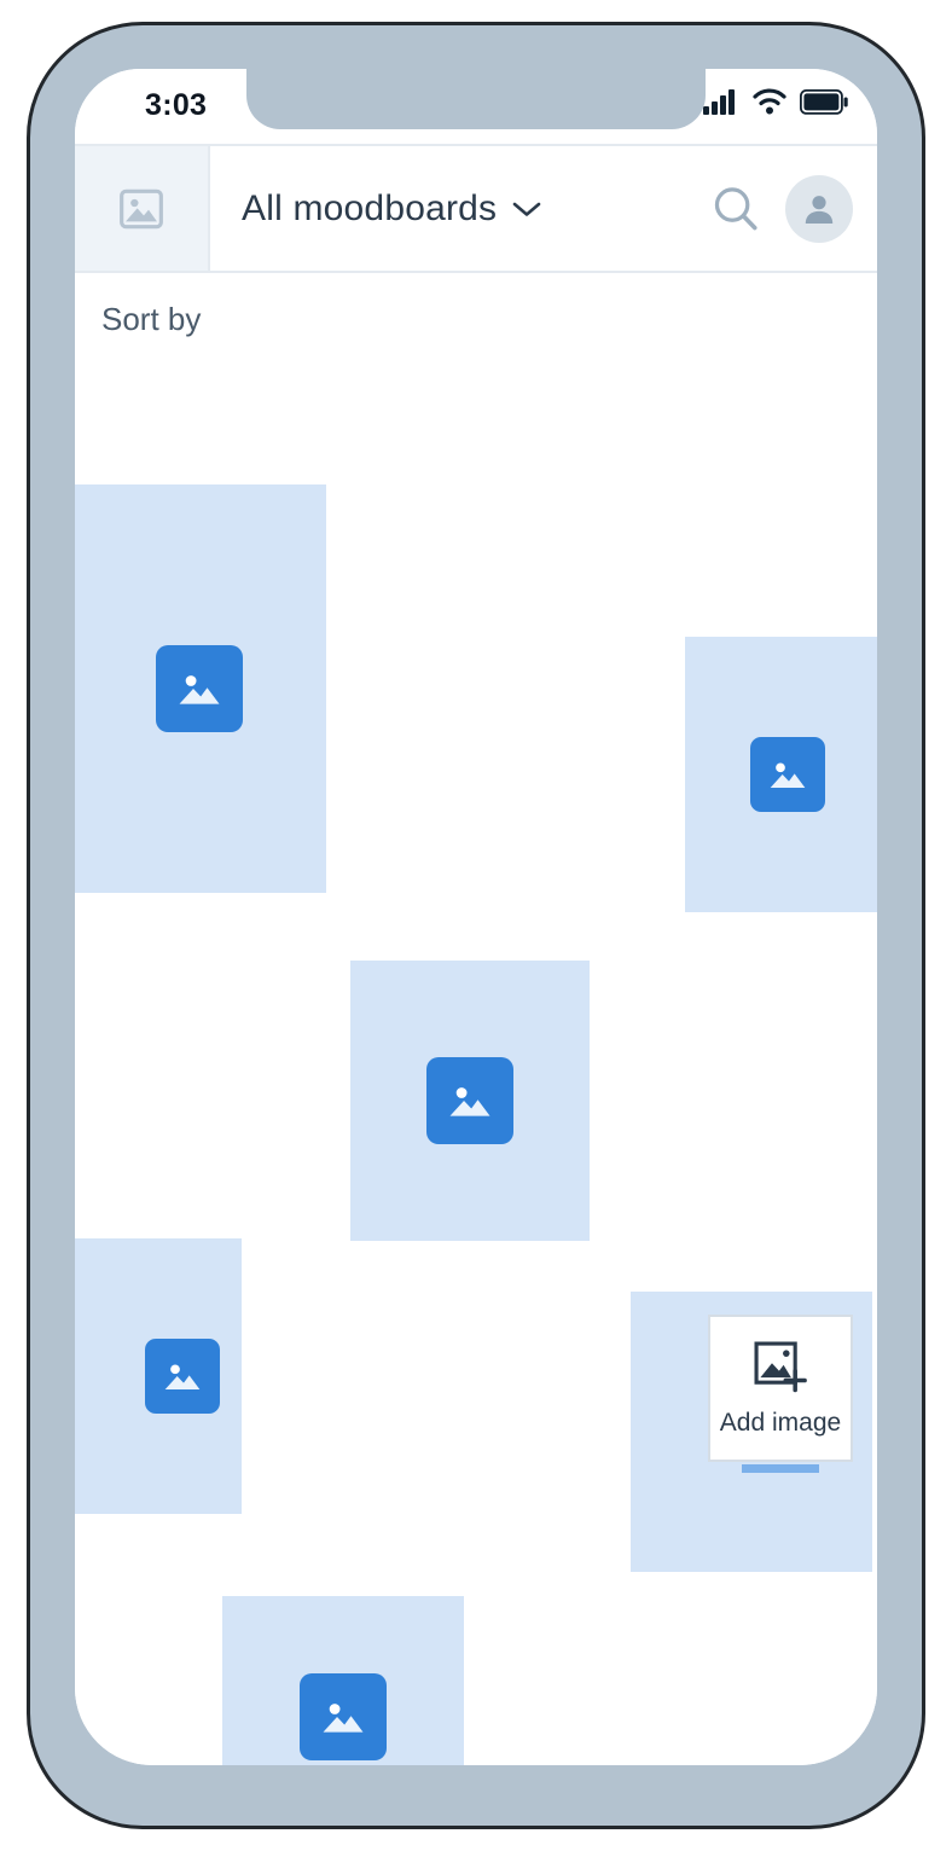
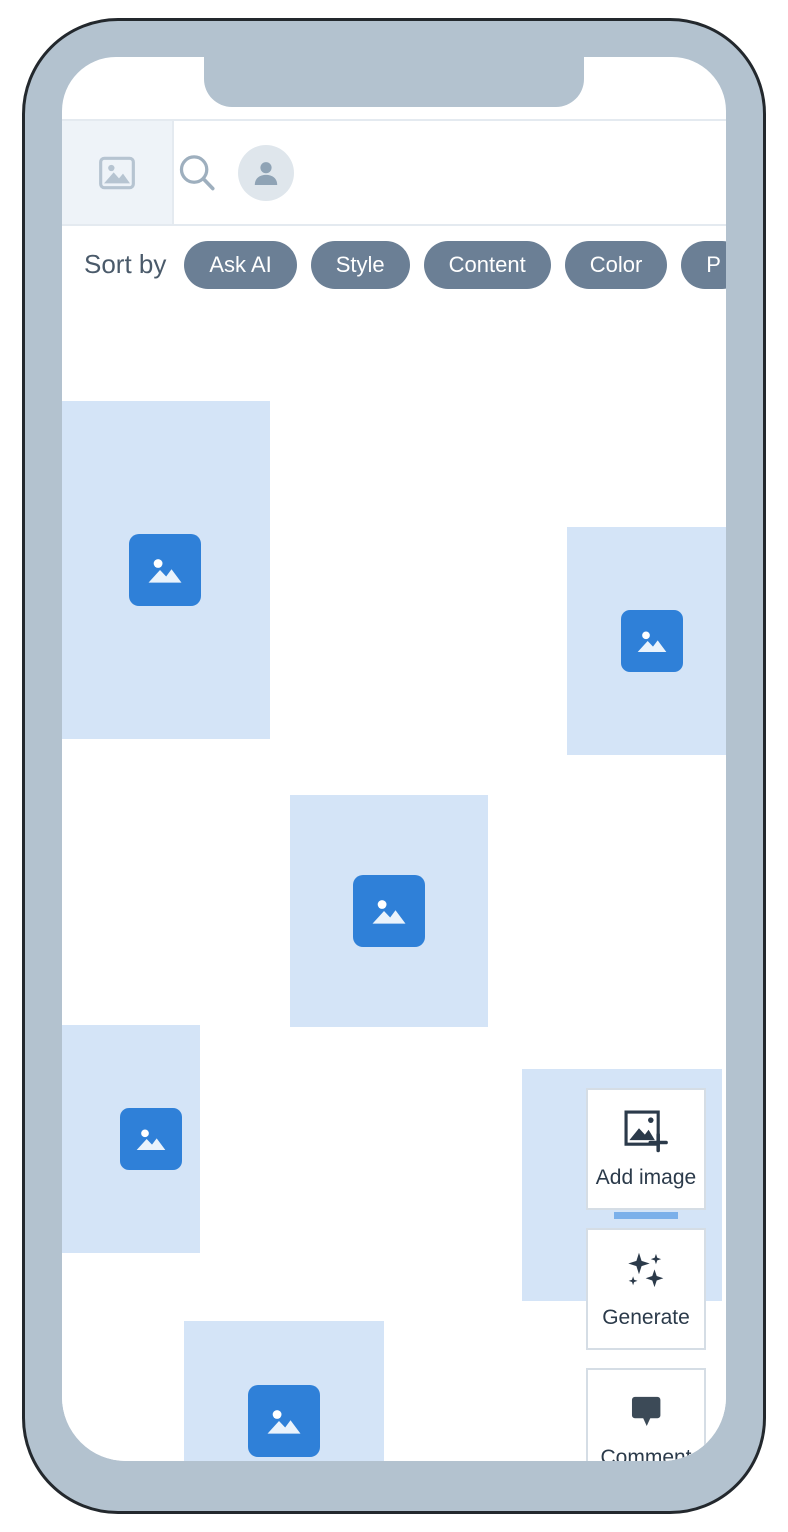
- 3:03
- All moodboards
  Sort by
+ Ask AI
+ Style
+ Content
+ Color
+ P
  Add image
+ Generate
+ Comment
